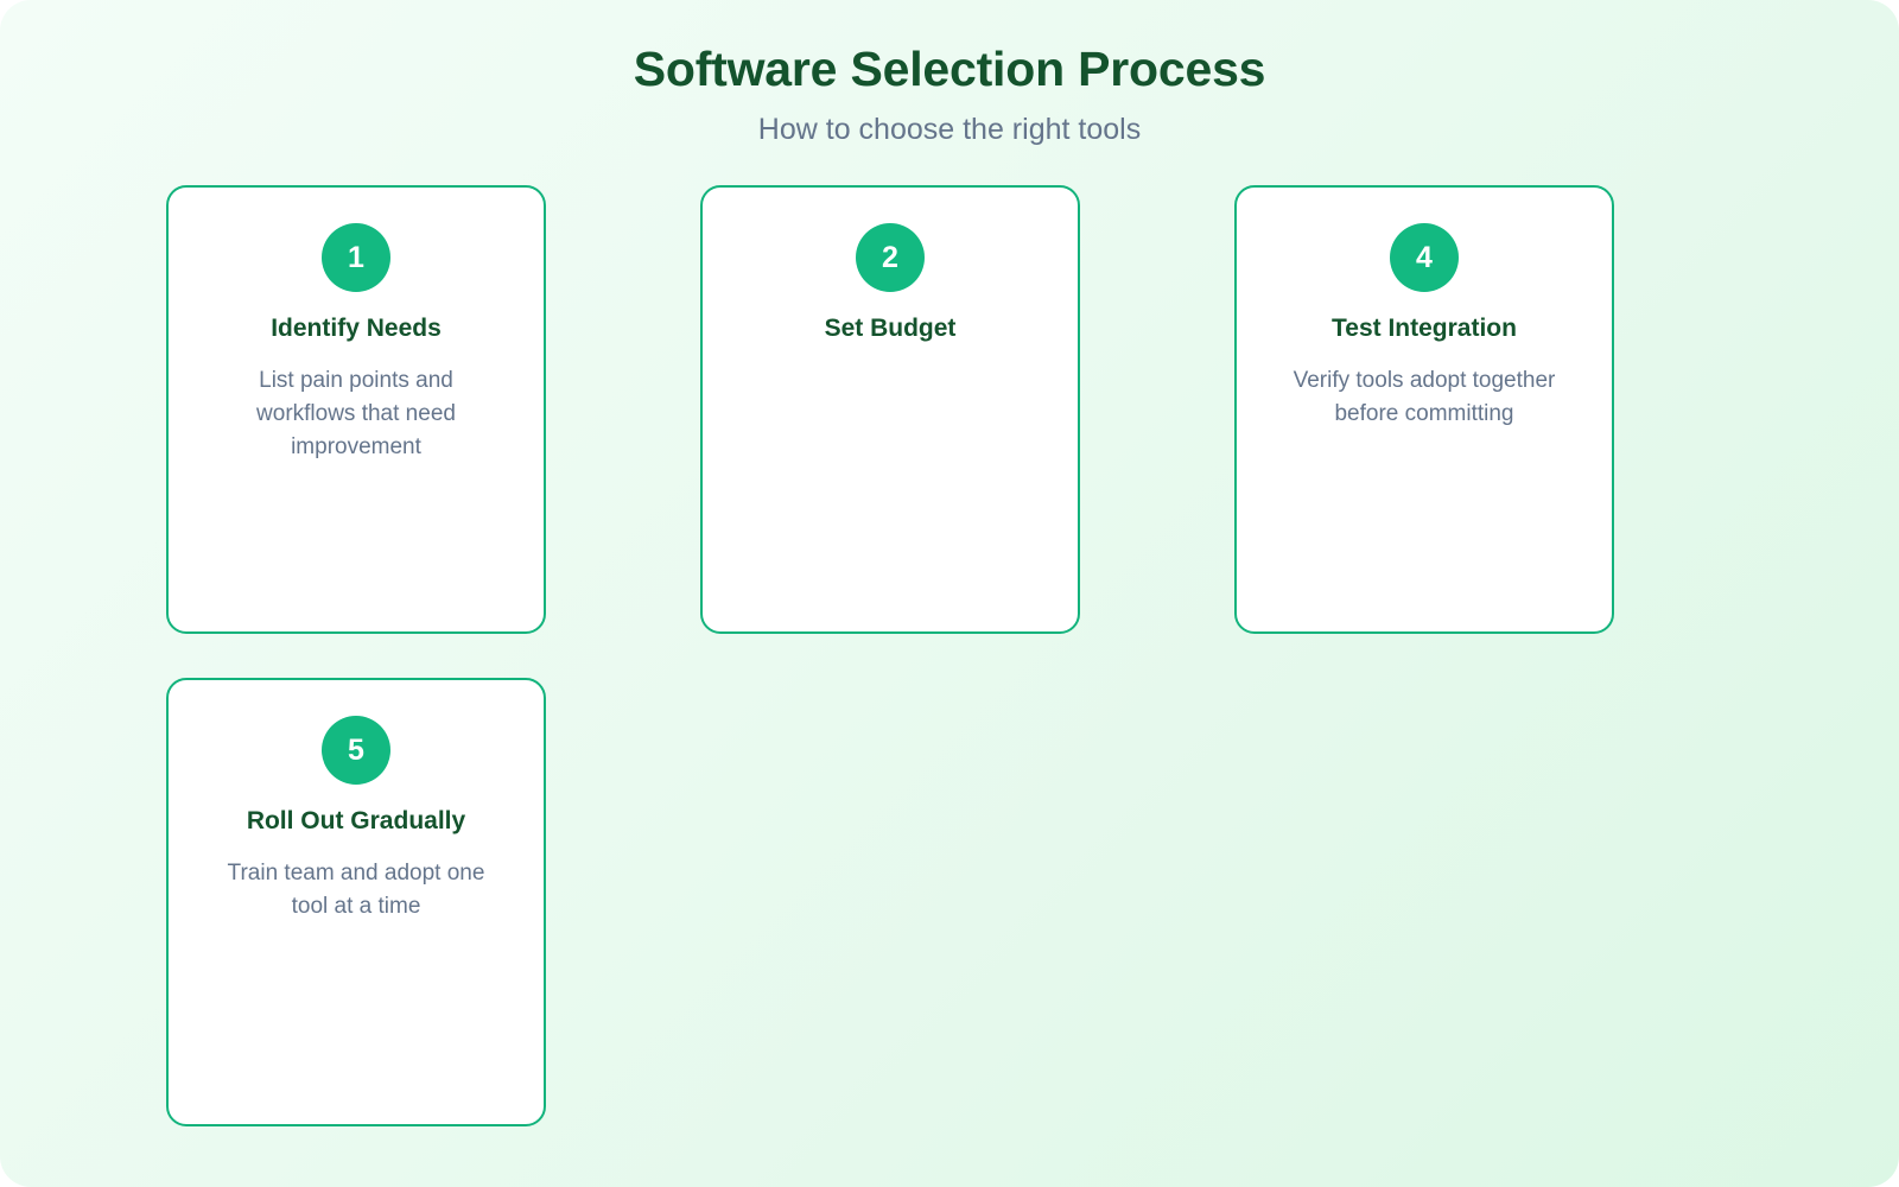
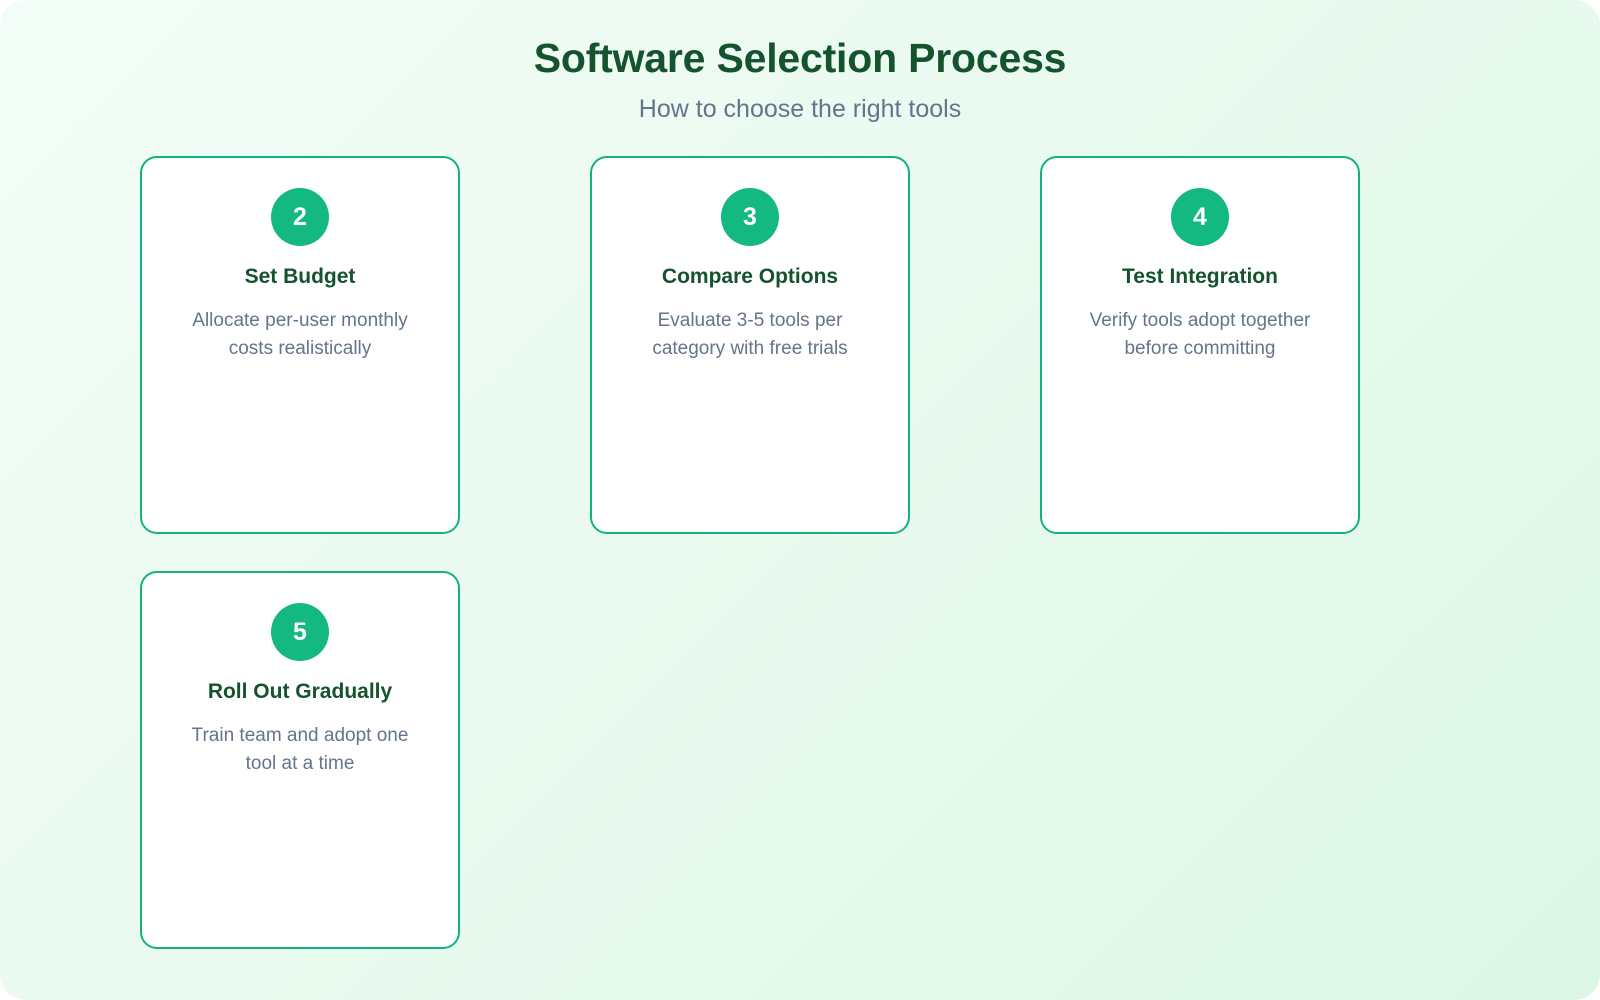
  Software Selection Process
  How to choose the right tools
- 1
- Identify Needs
- List pain points and workflows that need improvement
  2
  Set Budget
+ Allocate per-user monthly costs realistically
+ 3
+ Compare Options
+ Evaluate 3-5 tools per category with free trials
  4
  Test Integration
  Verify tools adopt together before committing
  5
  Roll Out Gradually
  Train team and adopt one tool at a time
